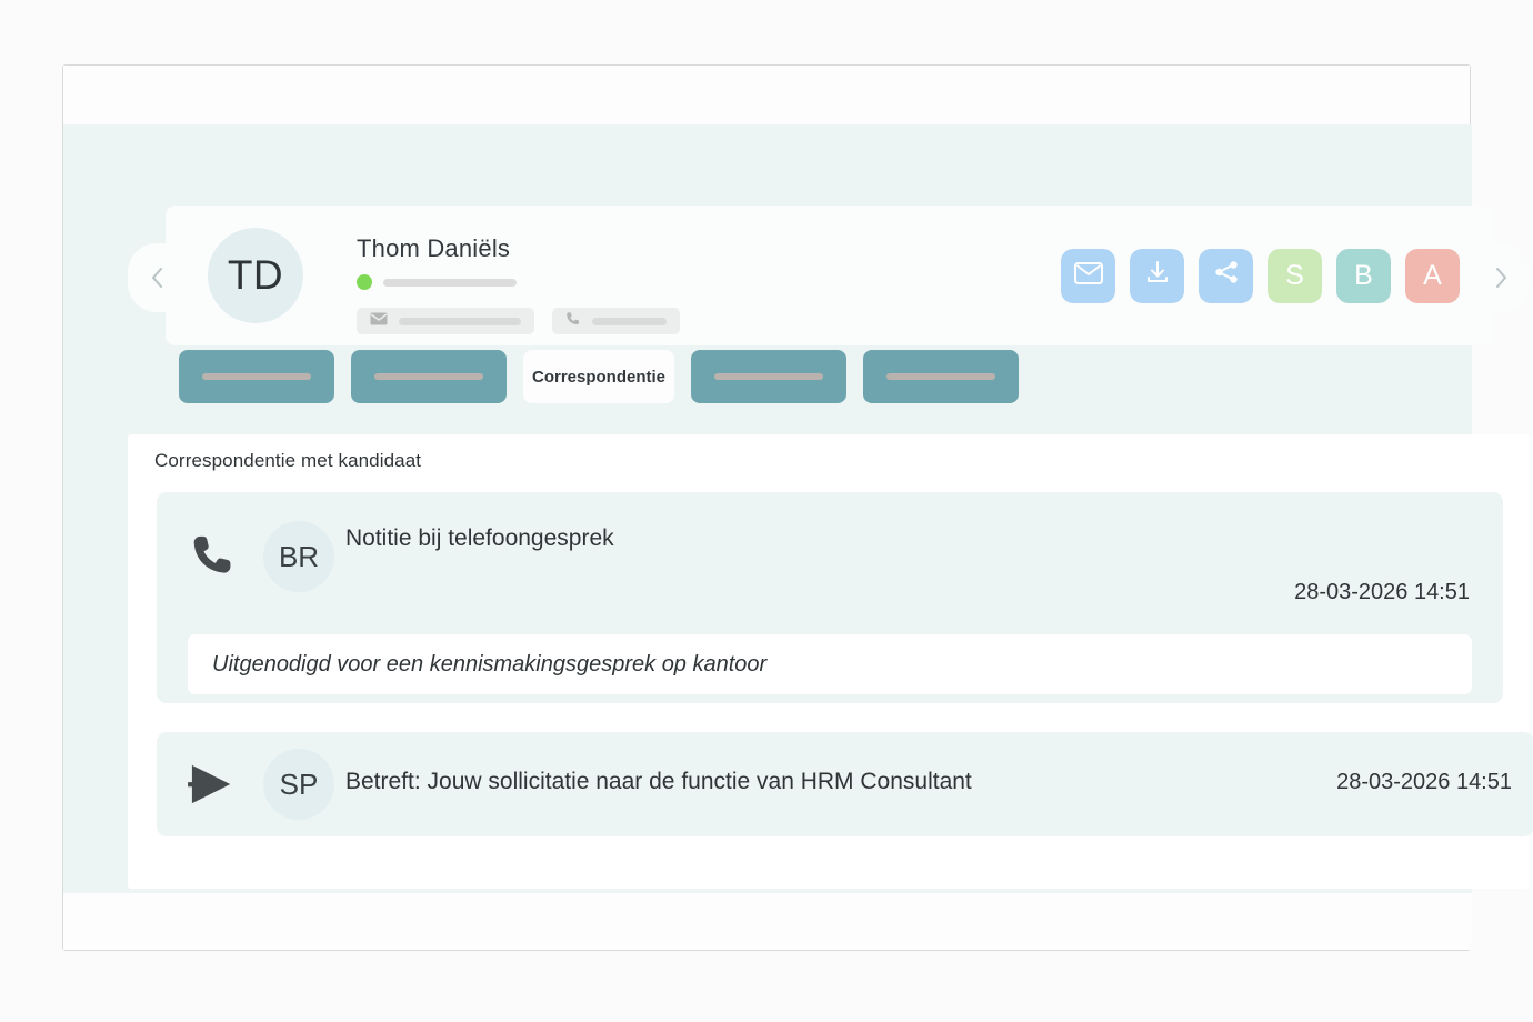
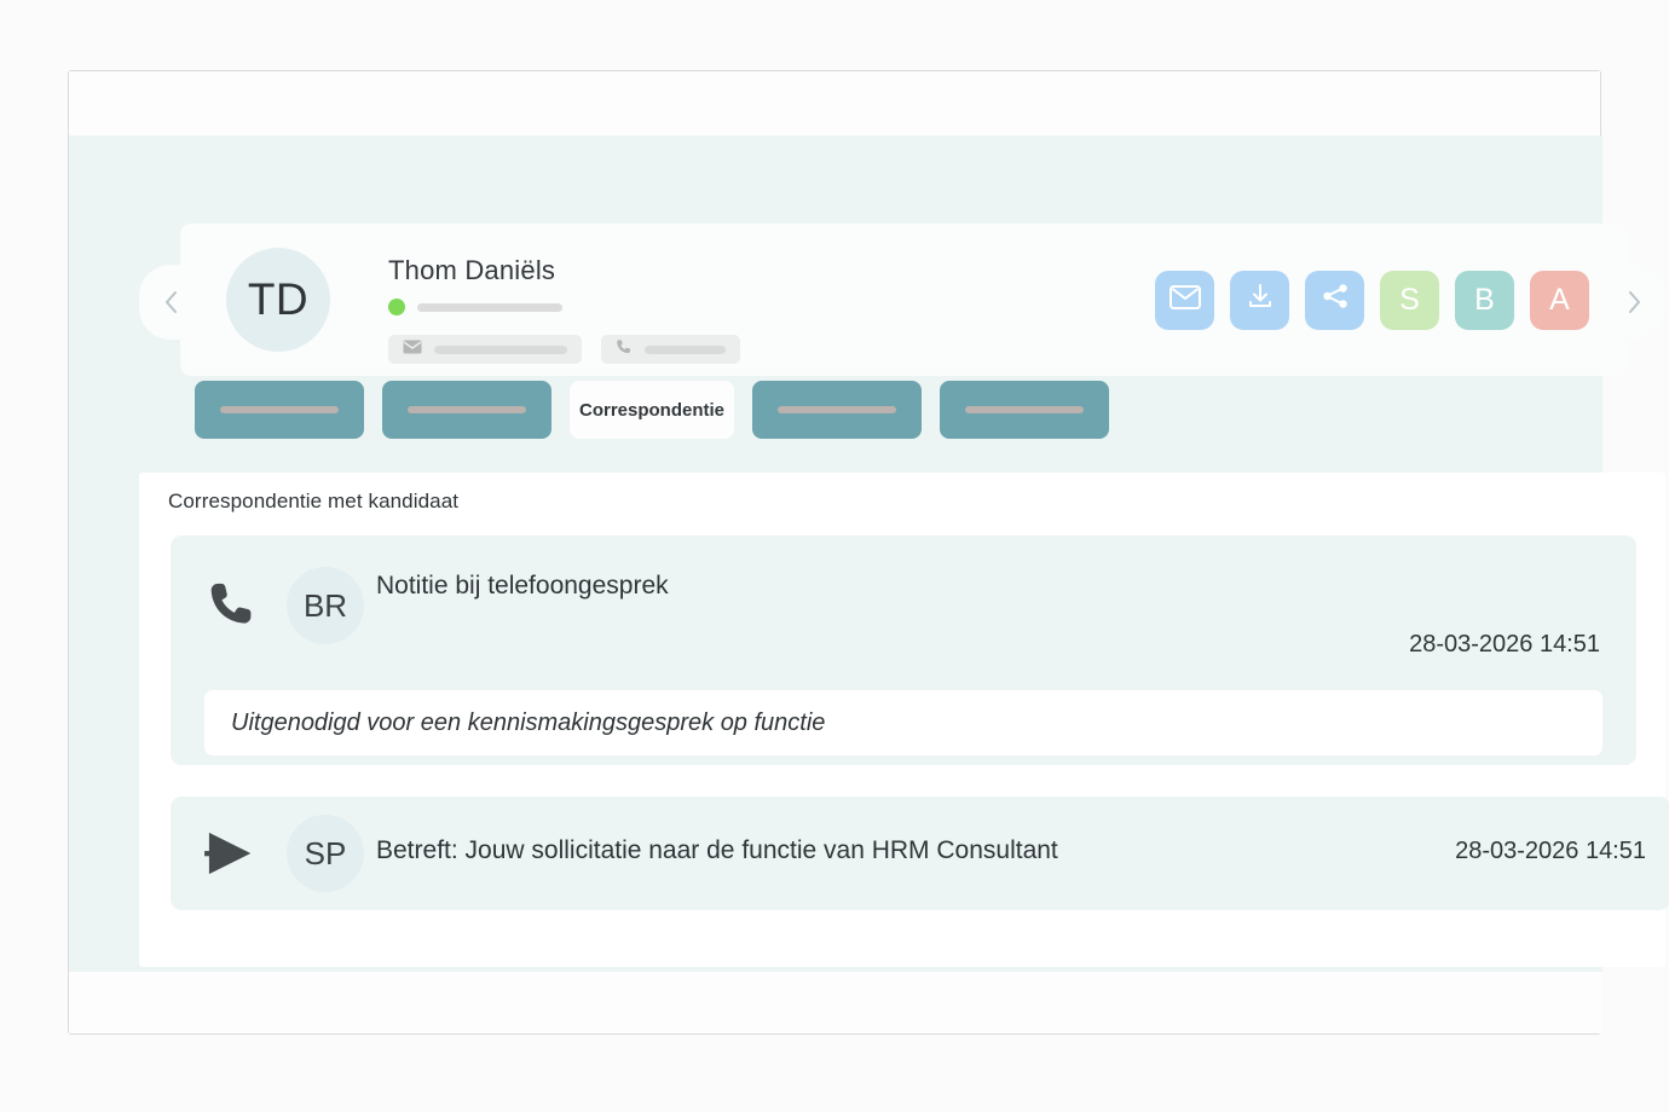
  TD
  Thom Daniëls
  S
  B
  A
  Correspondentie
  Correspondentie met kandidaat
  BR
  Notitie bij telefoongesprek
  28-03-2026 14:51
- Uitgenodigd voor een kennismakingsgesprek op kantoor
+ Uitgenodigd voor een kennismakingsgesprek op functie
  SP
  Betreft: Jouw sollicitatie naar de functie van HRM Consultant
  28-03-2026 14:51
